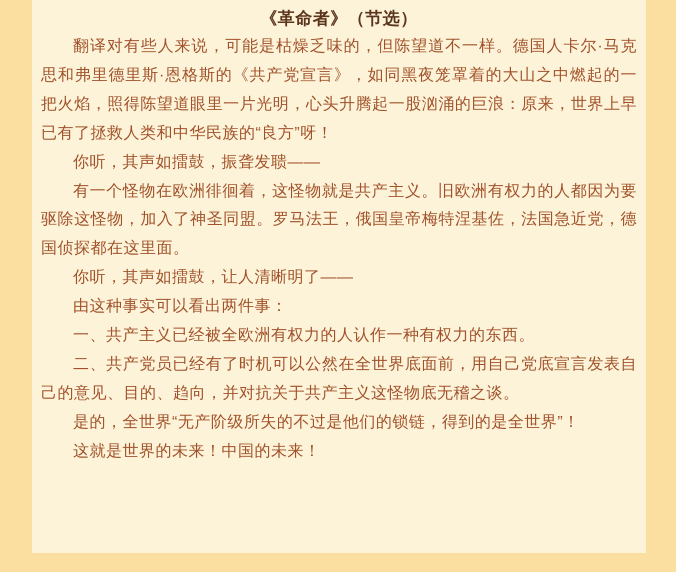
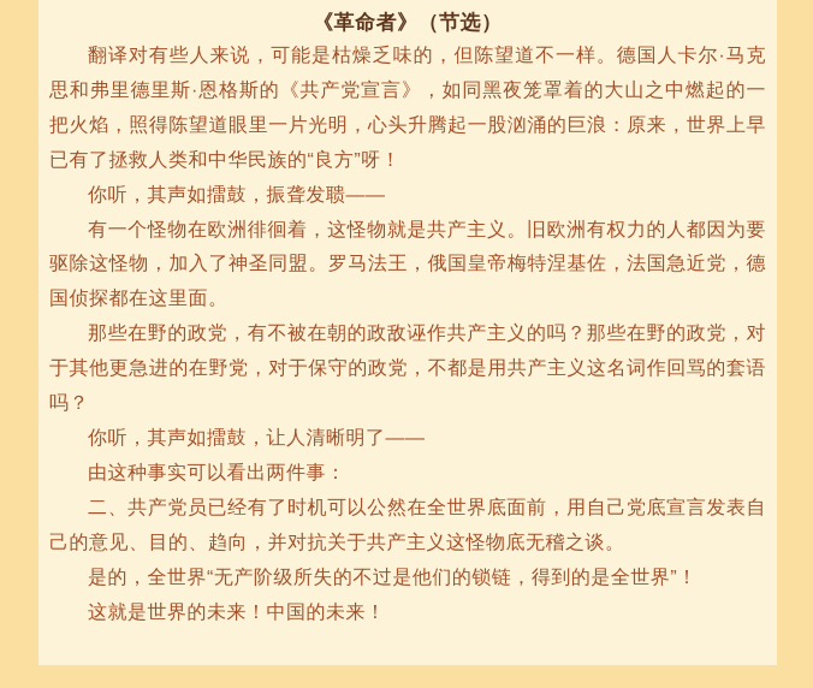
  《革命者》（节选）
  翻译对有些人来说，可能是枯燥乏味的，但陈望道不一样。德国人卡尔·马克思和弗里德里斯·恩格斯的《共产党宣言》，如同黑夜笼罩着的大山之中燃起的一把火焰，照得陈望道眼里一片光明，心头升腾起一股汹涌的巨浪：原来，世界上早已有了拯救人类和中华民族的“良方”呀！
  你听，其声如擂鼓，振聋发聩——
  有一个怪物在欧洲徘徊着，这怪物就是共产主义。旧欧洲有权力的人都因为要驱除这怪物，加入了神圣同盟。罗马法王，俄国皇帝梅特涅基佐，法国急近党，德国侦探都在这里面。
+ 那些在野的政党，有不被在朝的政敌诬作共产主义的吗？那些在野的政党，对于其他更急进的在野党，对于保守的政党，不都是用共产主义这名词作回骂的套语吗？
  你听，其声如擂鼓，让人清晰明了——
  由这种事实可以看出两件事：
- 一、共产主义已经被全欧洲有权力的人认作一种有权力的东西。
  二、共产党员已经有了时机可以公然在全世界底面前，用自己党底宣言发表自己的意见、目的、趋向，并对抗关于共产主义这怪物底无稽之谈。
  是的，全世界“无产阶级所失的不过是他们的锁链，得到的是全世界”！
  这就是世界的未来！中国的未来！
